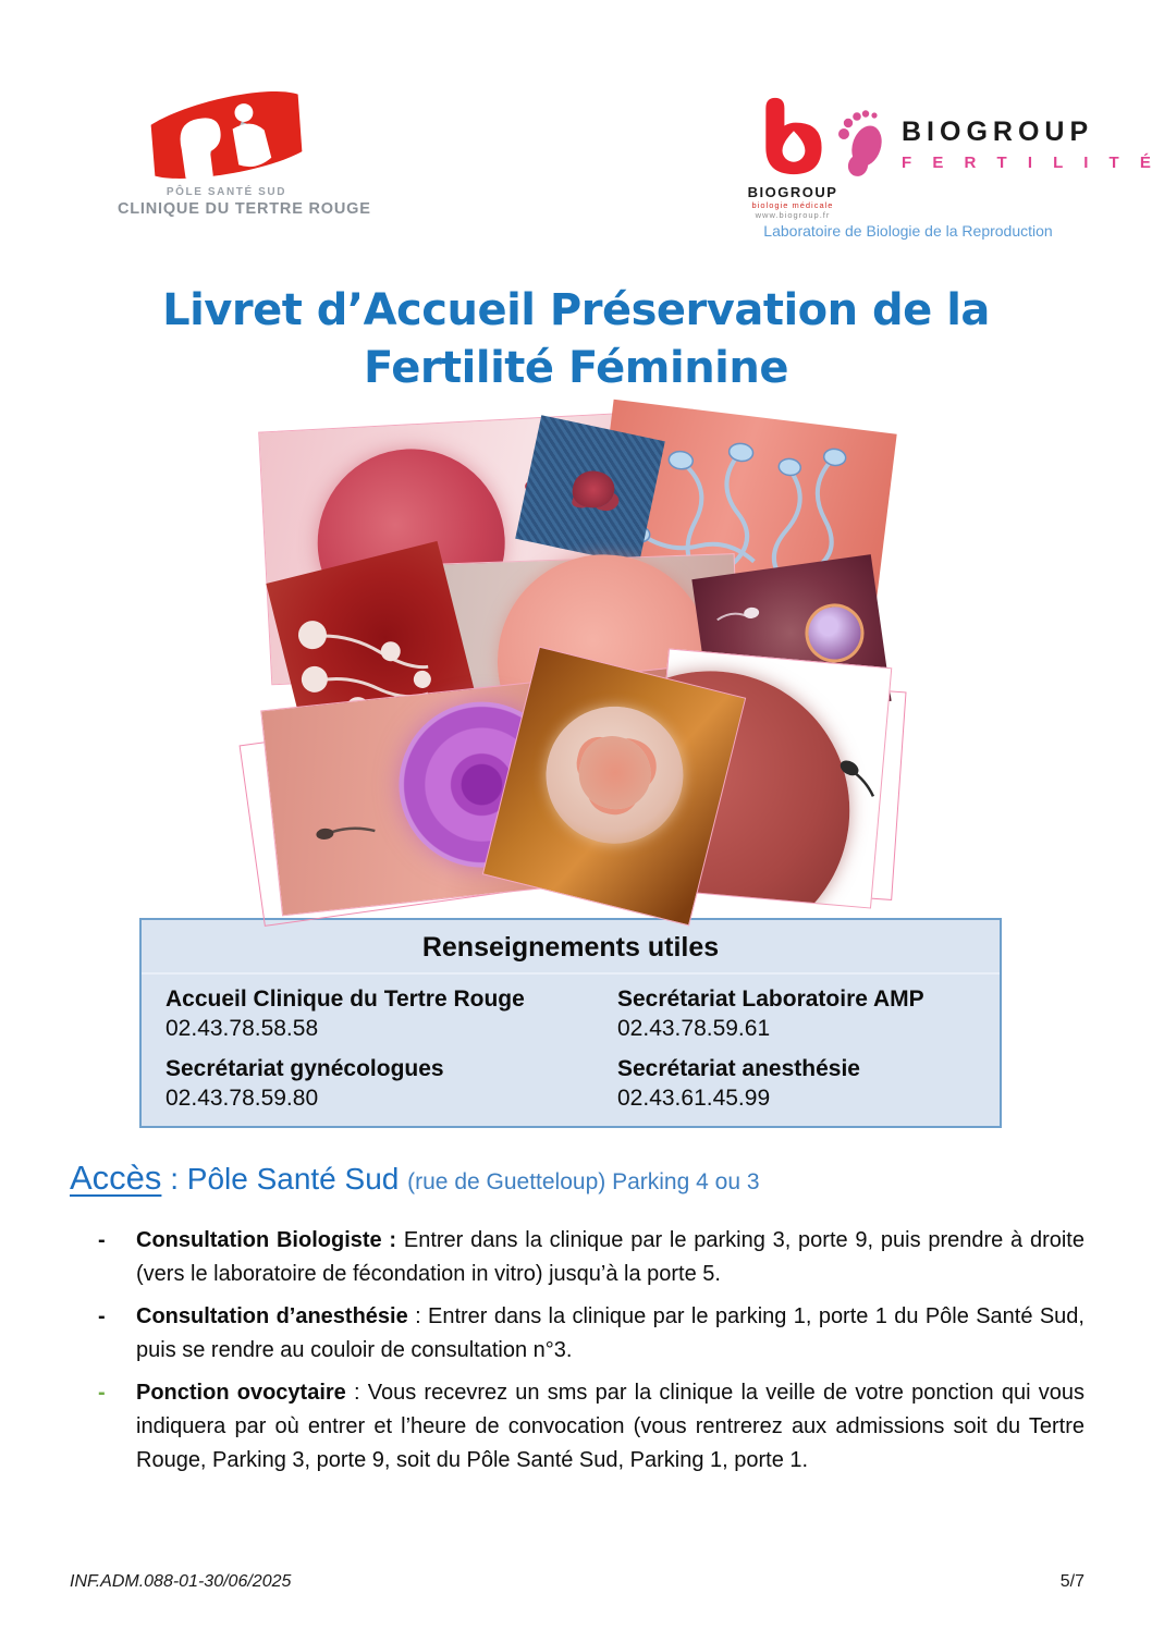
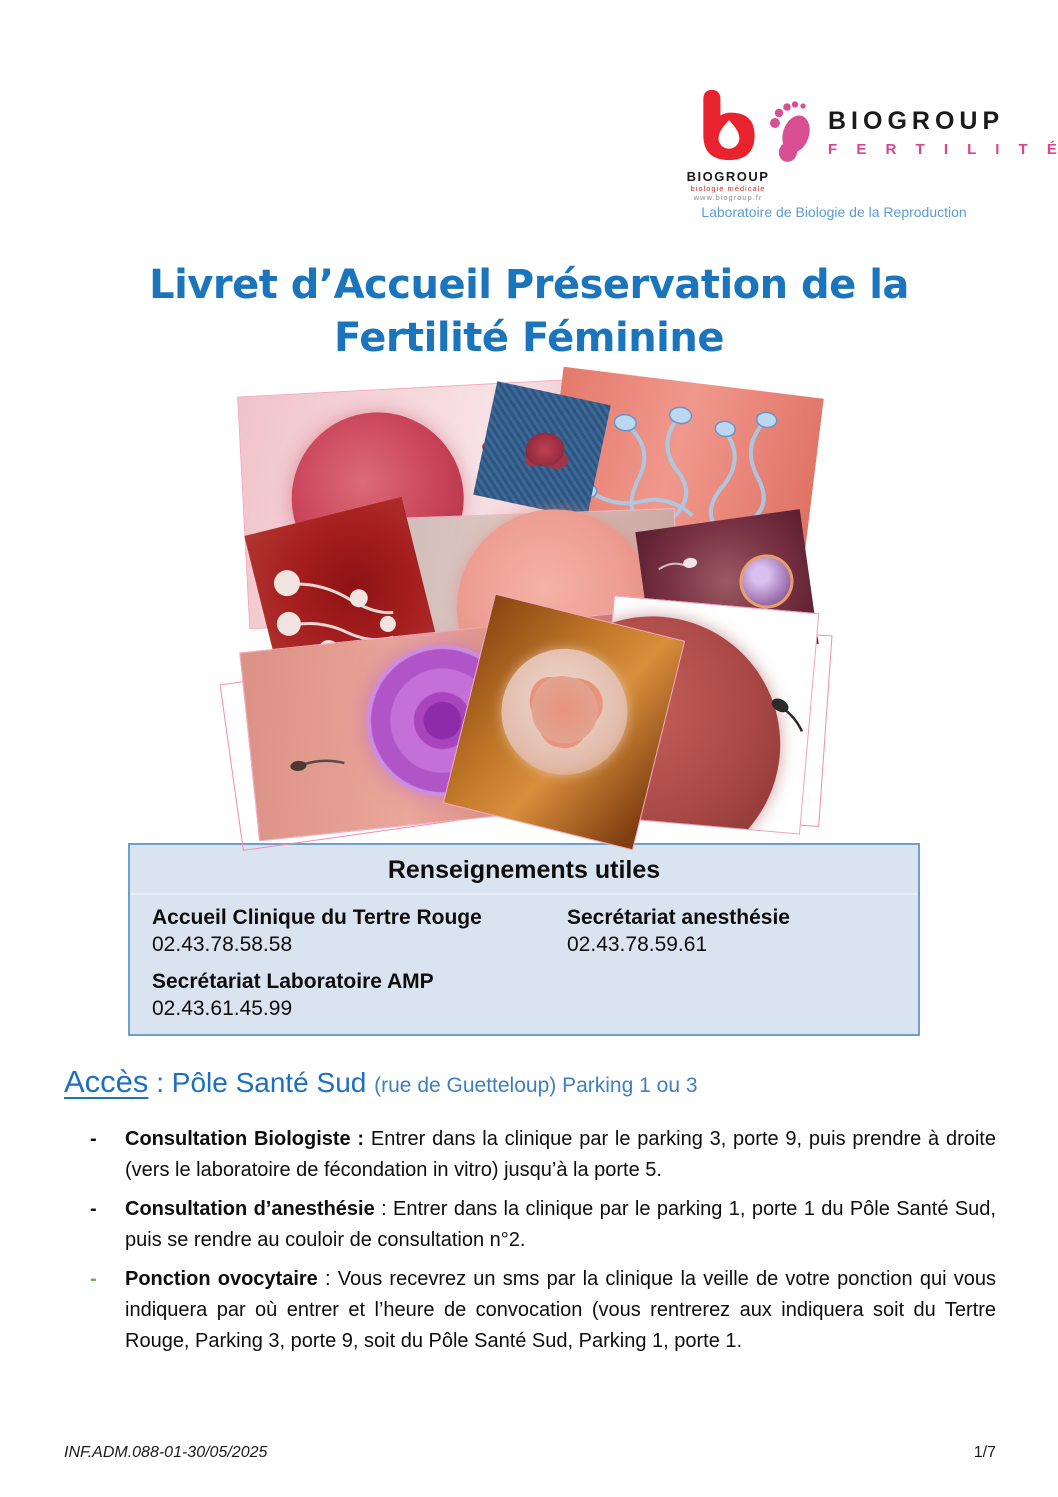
- PÔLE SANTÉ SUD
- CLINIQUE DU TERTRE ROUGE
  BIOGROUP
  biologie médicale
  www.biogroup.fr
  BIOGROUP
  F E R T I L I T É
  Laboratoire de Biologie de la Reproduction
  Livret d’Accueil Préservation de la
  Fertilité Féminine
  Renseignements utiles
  Accueil Clinique du Tertre Rouge
  02.43.78.58.58
- Secrétariat Laboratoire AMP
+ Secrétariat anesthésie
  02.43.78.59.61
- Secrétariat gynécologues
- 02.43.78.59.80
- Secrétariat anesthésie
+ Secrétariat Laboratoire AMP
  02.43.61.45.99
- Accès : Pôle Santé Sud (rue de Guetteloup) Parking 4 ou 3
+ Accès : Pôle Santé Sud (rue de Guetteloup) Parking 1 ou 3
  -
  Consultation Biologiste : Entrer dans la clinique par le parking 3, porte 9, puis prendre à droite (vers le laboratoire de fécondation in vitro) jusqu’à la porte 5.
  -
- Consultation d’anesthésie : Entrer dans la clinique par le parking 1, porte 1 du Pôle Santé Sud, puis se rendre au couloir de consultation n°3.
+ Consultation d’anesthésie : Entrer dans la clinique par le parking 1, porte 1 du Pôle Santé Sud, puis se rendre au couloir de consultation n°2.
  -
- Ponction ovocytaire : Vous recevrez un sms par la clinique la veille de votre ponction qui vous indiquera par où entrer et l’heure de convocation (vous rentrerez aux admissions soit du Tertre Rouge, Parking 3, porte 9, soit du Pôle Santé Sud, Parking 1, porte 1.
+ Ponction ovocytaire : Vous recevrez un sms par la clinique la veille de votre ponction qui vous indiquera par où entrer et l’heure de convocation (vous rentrerez aux indiquera soit du Tertre Rouge, Parking 3, porte 9, soit du Pôle Santé Sud, Parking 1, porte 1.
- INF.ADM.088-01-30/06/2025
+ INF.ADM.088-01-30/05/2025
- 5/7
+ 1/7
